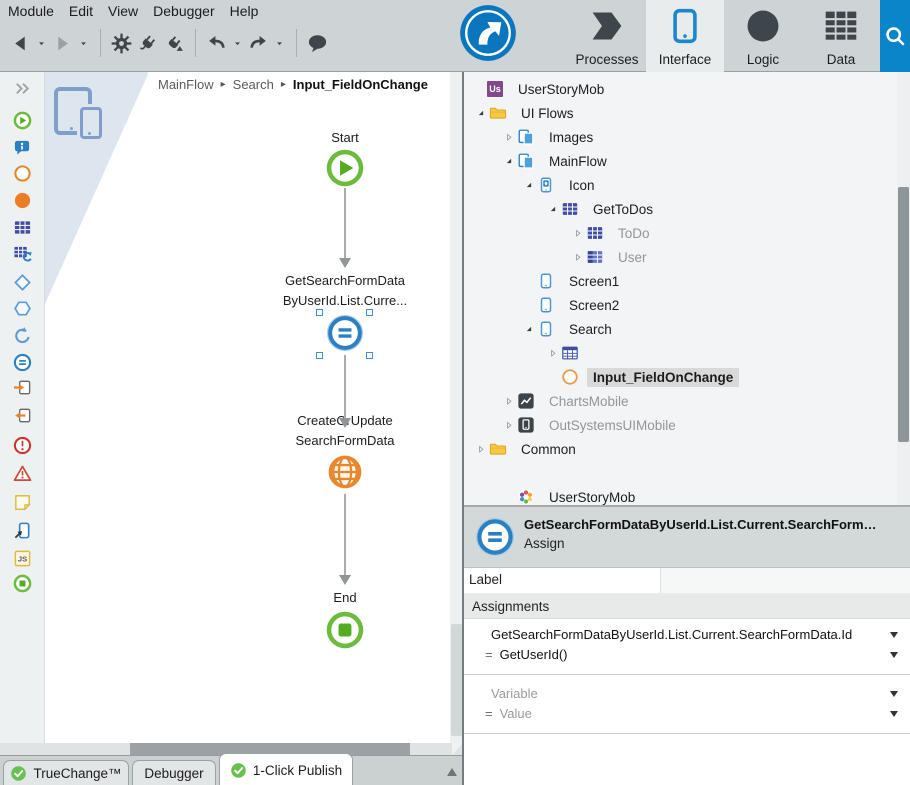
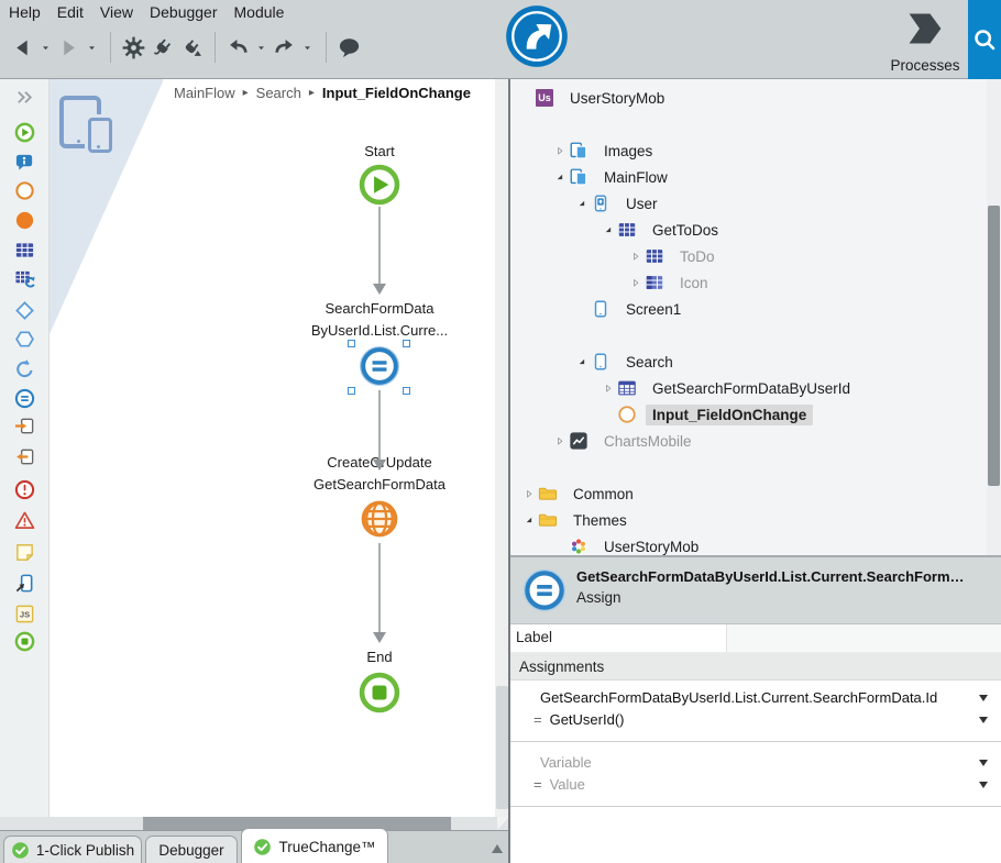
- Module
+ Help
  Edit
  View
  Debugger
- Help
+ Module
  Processes
- Interface
- Logic
- Data
  JS
  MainFlow
  ▸
  Search
  ▸
  Input_FieldOnChange
  Start
- GetSearchFormData
+ SearchFormData
  ByUserId.List.Curre...
  CreateOrUpdate
- SearchFormData
+ GetSearchFormData
  End
- TrueChange™
+ 1-Click Publish
  Debugger
- 1-Click Publish
+ TrueChange™
  Us
  UserStoryMob
- UI Flows
  Images
  MainFlow
- Icon
+ User
  GetToDos
  ToDo
- User
+ Icon
  Screen1
- Screen2
  Search
+ GetSearchFormDataByUserId
  Input_FieldOnChange
  ChartsMobile
- OutSystemsUIMobile
  Common
+ Themes
  UserStoryMob
  GetSearchFormDataByUserId.List.Current.SearchForm…
  Assign
  Label
  Assignments
  GetSearchFormDataByUserId.List.Current.SearchFormData.Id
  = GetUserId()
  Variable
  = Value
